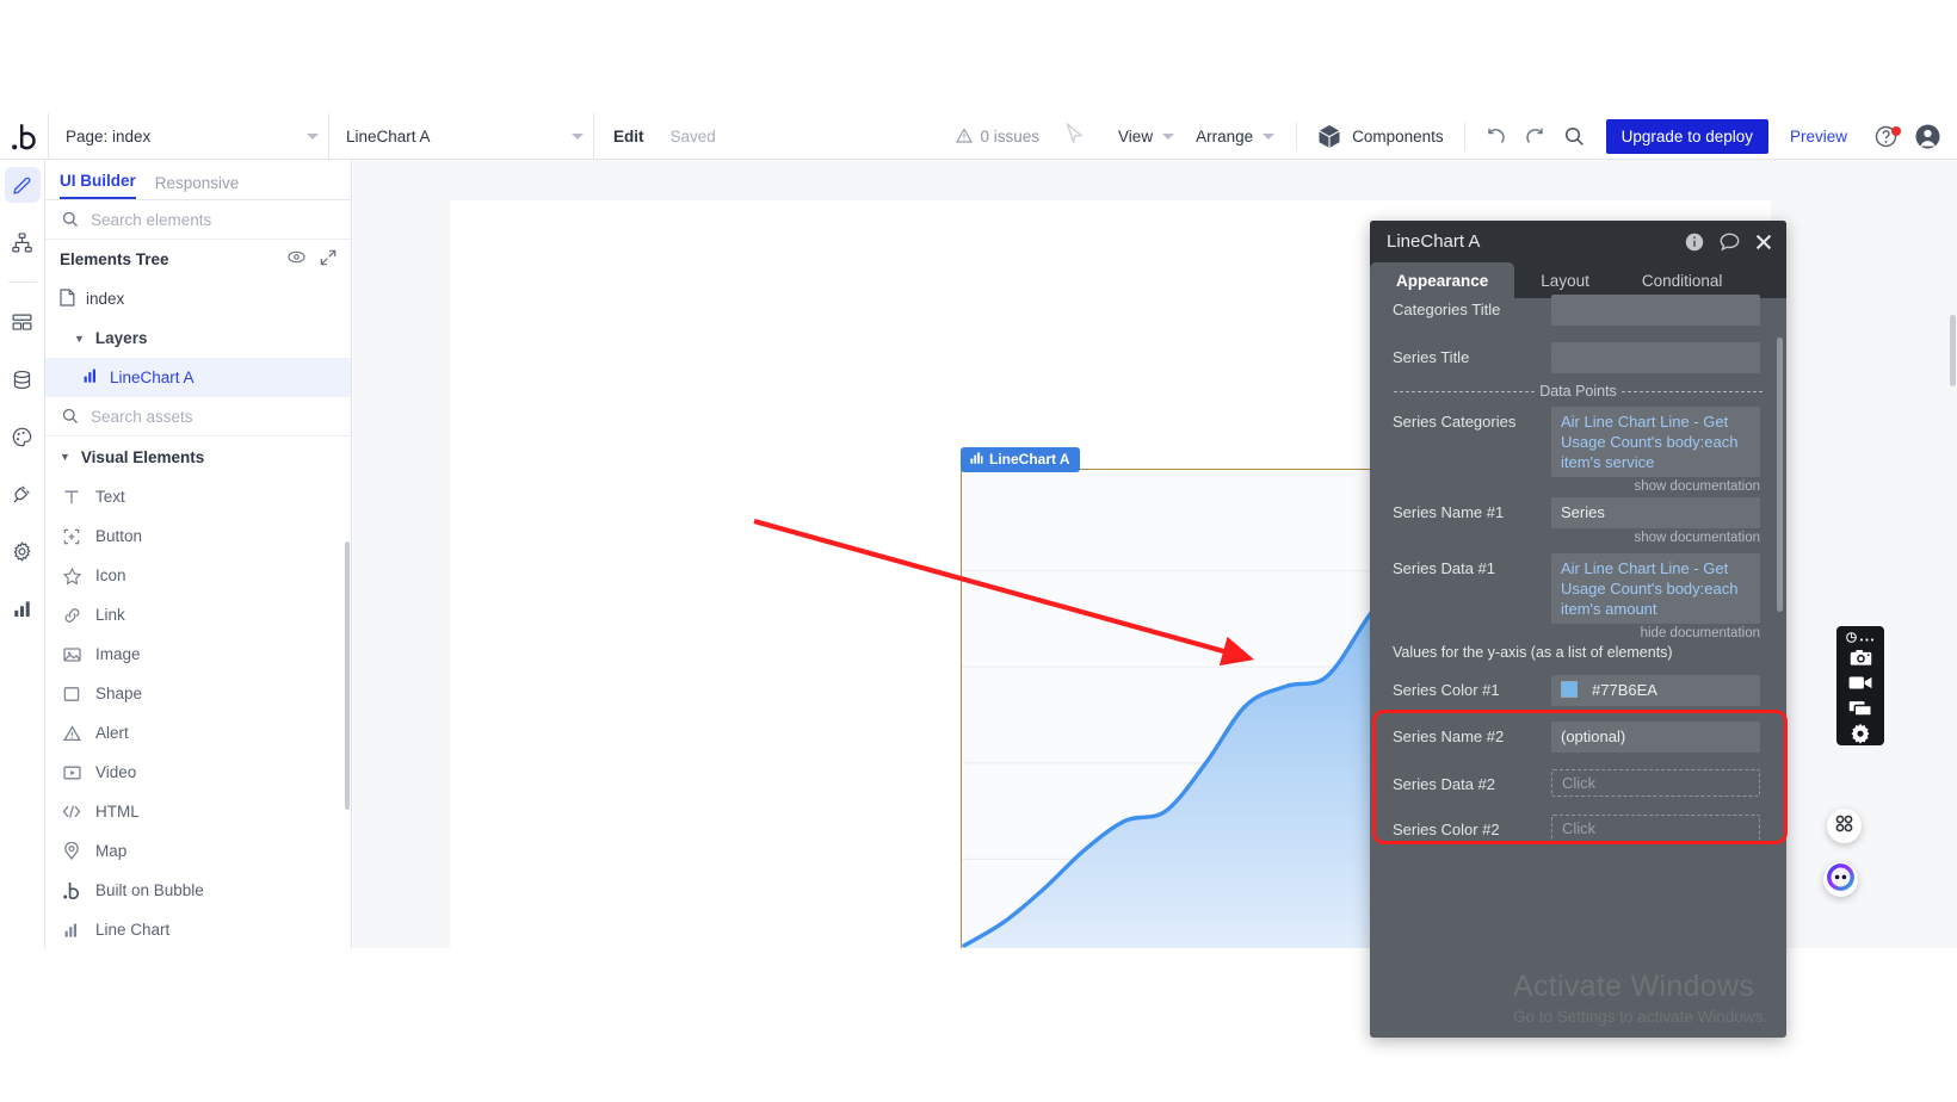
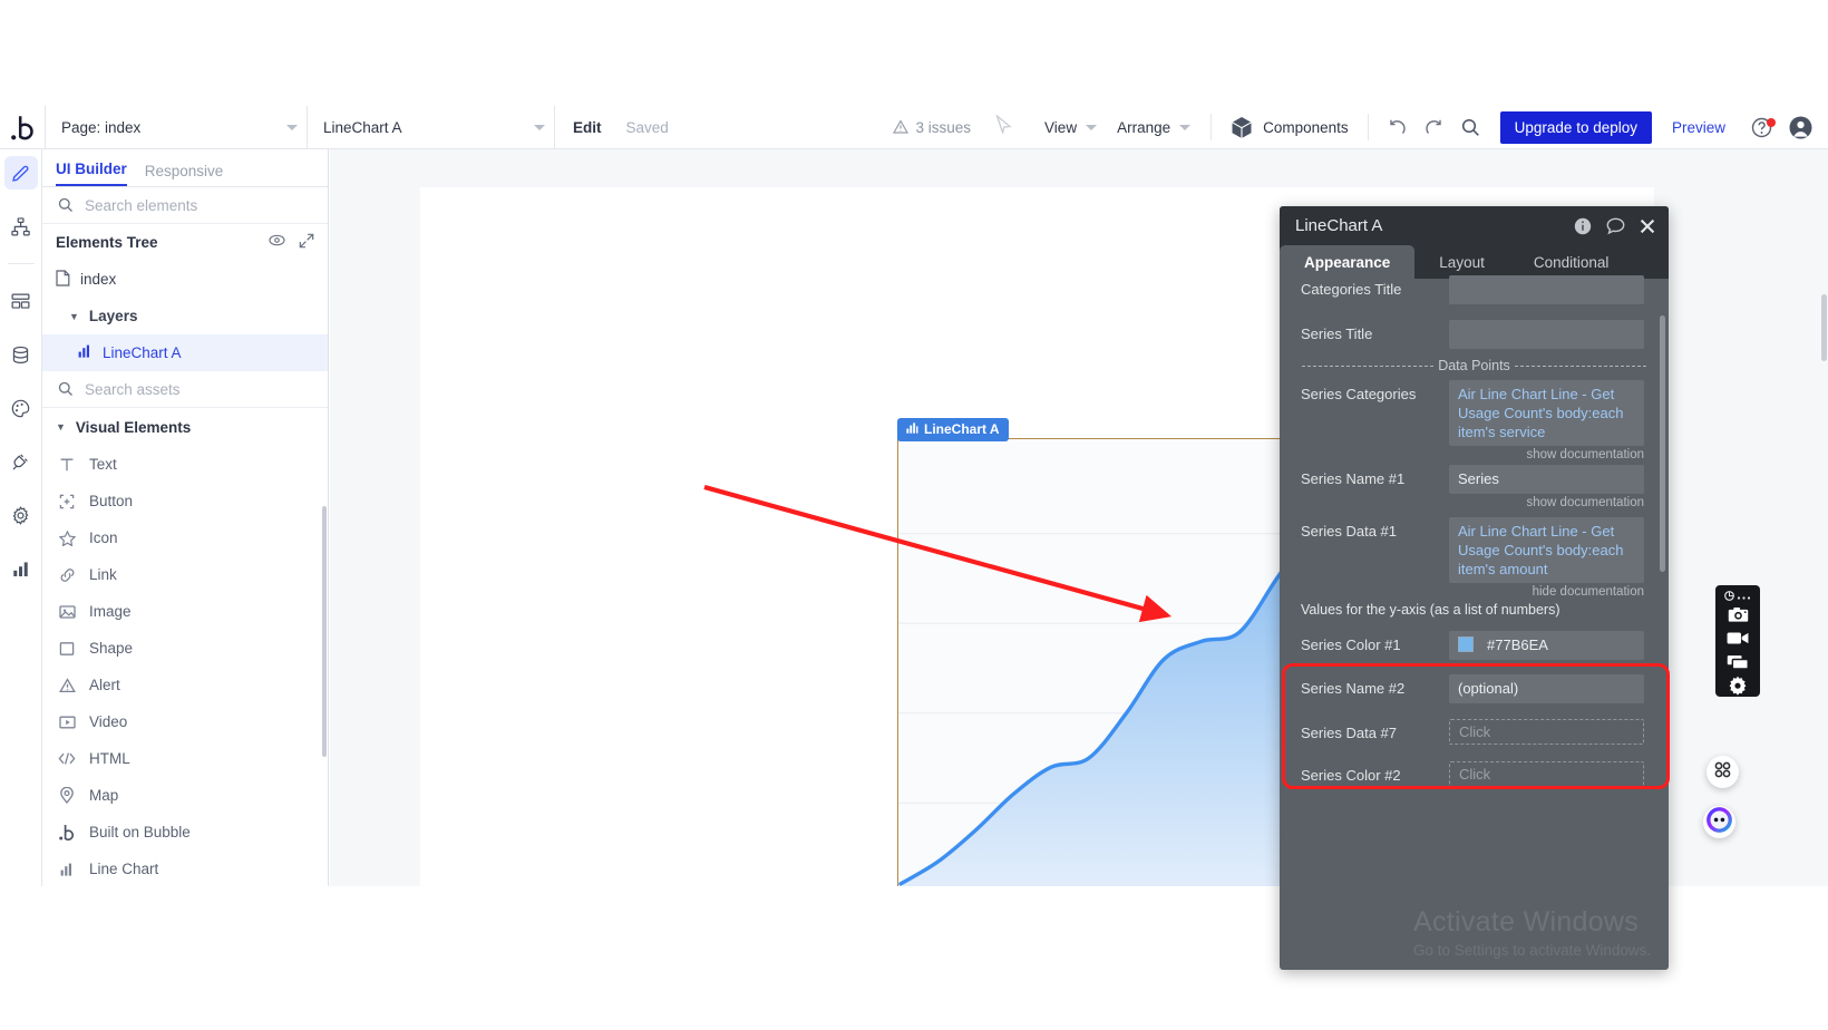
  Page: index
  LineChart A
  Edit
  Saved
- 0 issues
+ 3 issues
  View
  Arrange
  Components
  Upgrade to deploy
  Preview
  UI Builder
  Responsive
  Search elements
  Elements Tree
  index
  ▼
  Layers
  LineChart A
  Search assets
  ▼
  Visual Elements
  Text
  Button
  Icon
  Link
  Image
  Shape
  Alert
  Video
  HTML
  Map
  Built on Bubble
  Line Chart
  LineChart A
  LineChart A
  Appearance
  Layout
  Conditional
  Categories Title
  Series Title
  Data Points
  Series Categories
  Air Line Chart Line - Get Usage Count's body:each item's service
  show documentation
  Series Name #1
  Series
  show documentation
  Series Data #1
  Air Line Chart Line - Get Usage Count's body:each item's amount
  hide documentation
- Values for the y-axis (as a list of elements)
+ Values for the y-axis (as a list of numbers)
  Series Color #1
  #77B6EA
  Series Name #2
  (optional)
- Series Data #2
+ Series Data #7
  Click
  Series Color #2
  Click
